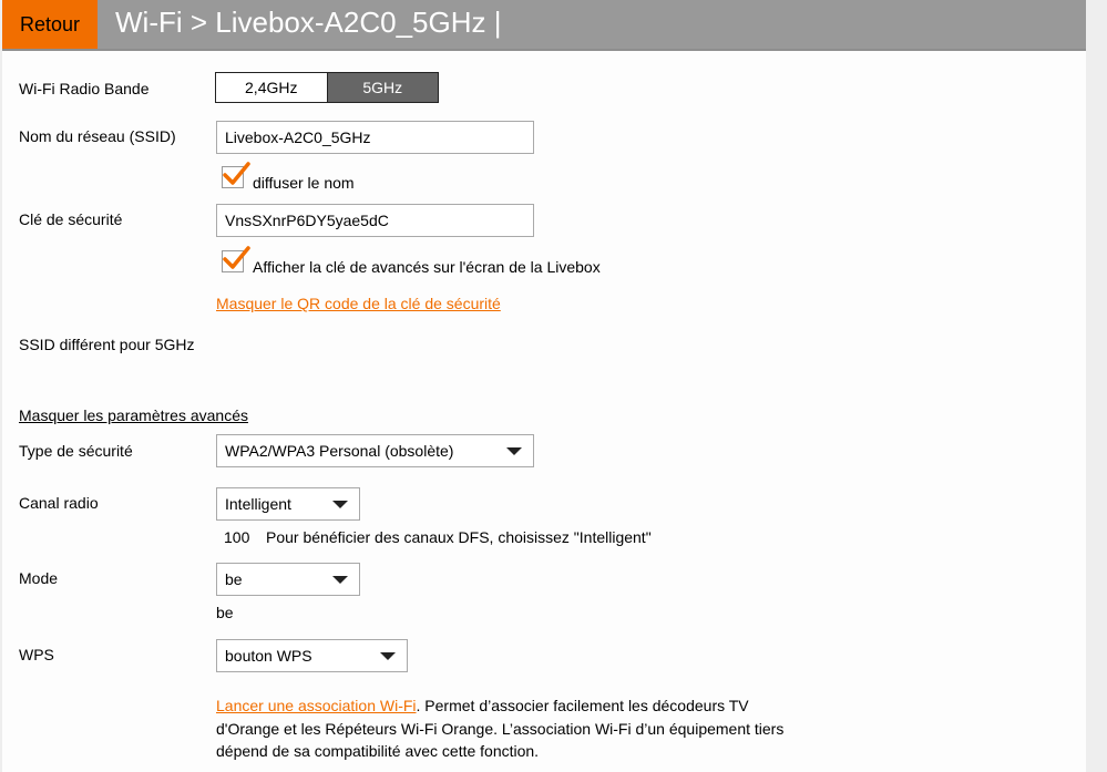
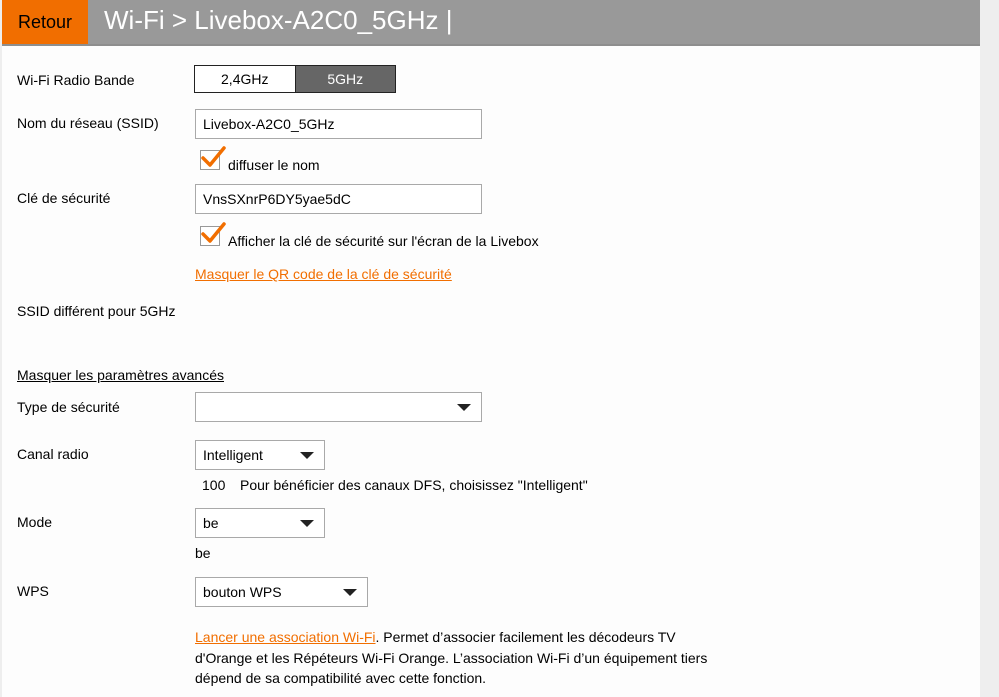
  Retour
  Wi-Fi > Livebox-A2C0_5GHz |
  Wi-Fi Radio Bande
  2,4GHz
  5GHz
  Nom du réseau (SSID)
  Livebox-A2C0_5GHz
  diffuser le nom
  Clé de sécurité
  VnsSXnrP6DY5yae5dC
- Afficher la clé de avancés sur l'écran de la Livebox
+ Afficher la clé de sécurité sur l'écran de la Livebox
  Masquer le QR code de la clé de sécurité
  SSID différent pour 5GHz
  Masquer les paramètres avancés
  Type de sécurité
- WPA2/WPA3 Personal (obsolète)
  Canal radio
  Intelligent
  100
  Pour bénéficier des canaux DFS, choisissez "Intelligent"
  Mode
  be
  be
  WPS
  bouton WPS
  Lancer une association Wi-Fi. Permet d’associer facilement les décodeurs TV d'Orange et les Répéteurs Wi-Fi Orange. L’association Wi-Fi d’un équipement tiers dépend de sa compatibilité avec cette fonction.
